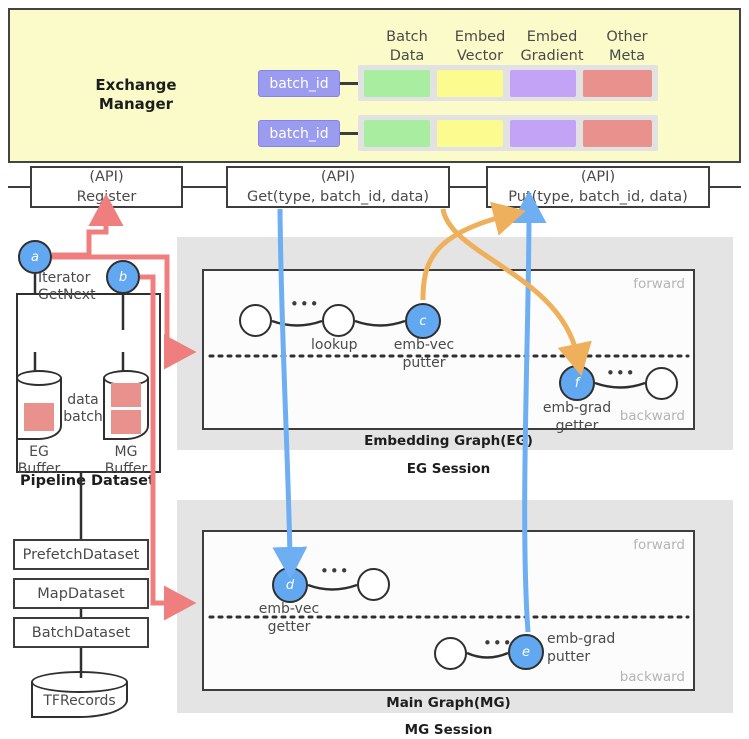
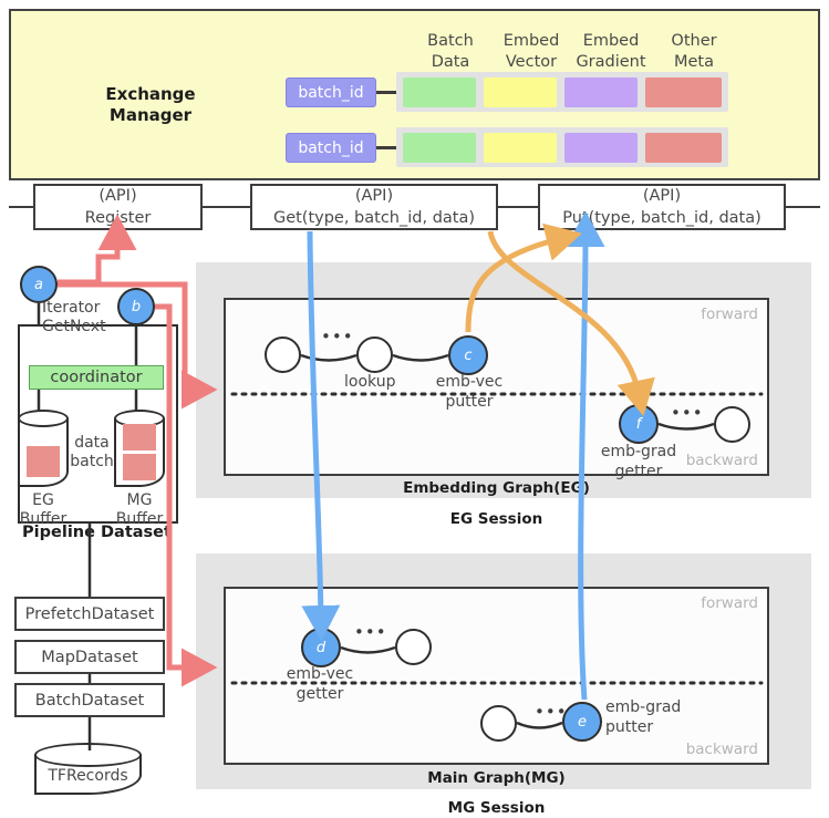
  Exchange
  Manager
  Batch
  Data
  Embed
  Vector
  Embed
  Gradient
  Other
  Meta
  batch_id
  batch_id
  (API)
  Register
  (API)
  Get(type, batch_id, data)
  (API)
  Put(type, batch_id, data)
  forward
  backward
  Embedding Graph(EG)
  EG Session
  •••
  lookup
  c
  emb-vec
  putter
  f
  •••
  emb-grad
  getter
  forward
  backward
  Main Graph(MG)
  MG Session
  d
  •••
  emb-vec
  getter
  •••
  e
  emb-grad
  putter
+ coordinator
  EG
  Buffer
  MG
  Buffer
  data
  batch
  Pipelin Datase
  Iterator
  GetNext
  a
  b
  PrefetchDataset
  MapDataset
  BatchDataset
  TFRecords
